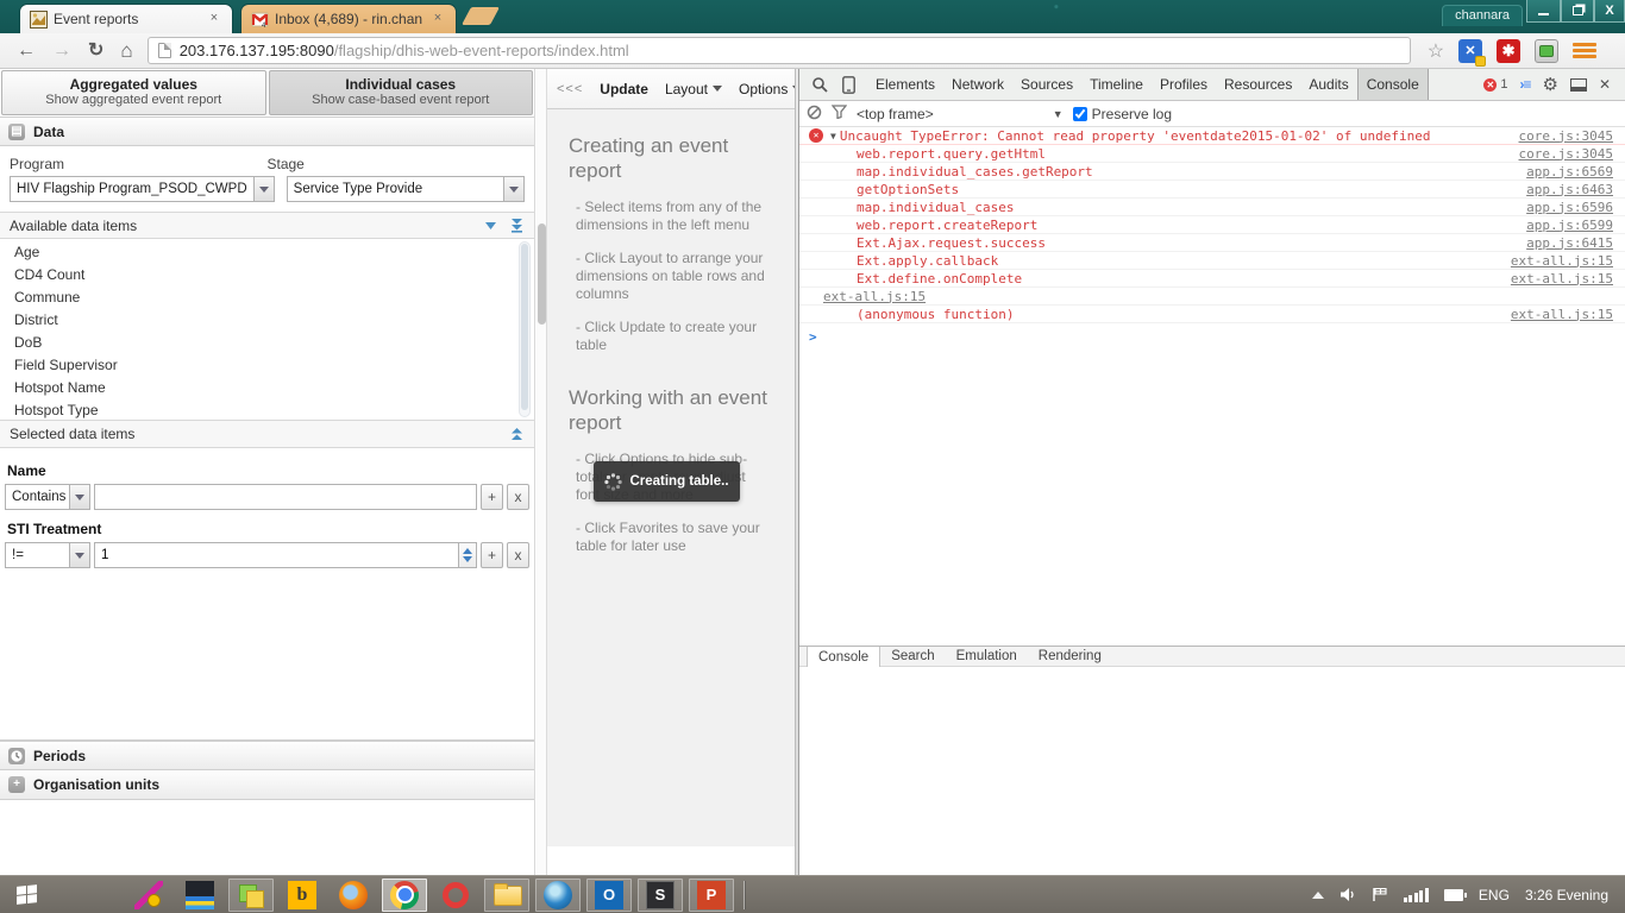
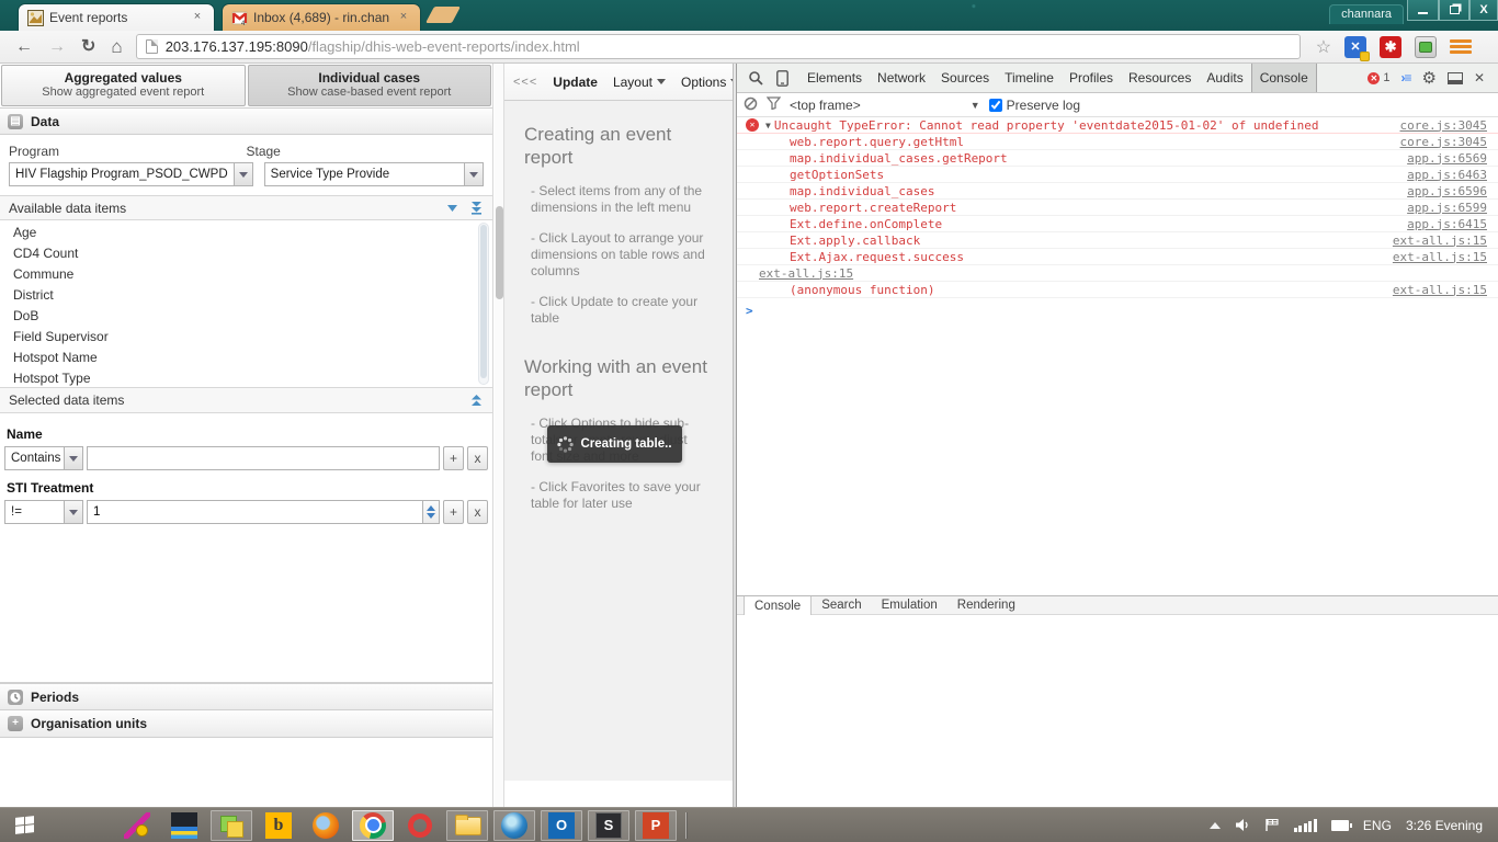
  Event reports
  ×
  Inbox (4,689) - rin.chan
  ×
  channara
  X
  ←
  →
  ↻
  ⌂
  203.176.137.195:8090
  /flagship/dhis-web-event-reports/index.html
  ☆
  ✕
  ✱
  Aggregated values
  Show aggregated event report
  Individual cases
  Show case-based event report
  ▤
  Data
  Program
  Stage
  HIV Flagship Program_PSOD_CWPD
  Service Type Provide
  Available data items
  Age
  CD4 Count
  Commune
  District
  DoB
  Field Supervisor
  Hotspot Name
  Hotspot Type
  Selected data items
  Name
  Contains
  +
  x
  STI Treatment
  !=
  1
  +
  x
  Periods
  +
  Organisation units
  <<<
  Update
  Layout
  Options
  Creating an event report
  - Select items from any of the dimensions in the left menu
  - Click Layout to arrange your dimensions on table rows and columns
  - Click Update to create your table
  Working with an event report
  - Click Favorites to save your table for later use
  Elements
  Network
  Sources
  Timeline
  Profiles
  Resources
  Audits
  Console
  ✕
  1
  ›≡
  ⚙
  ✕
  <top frame>
  ▼
  Preserve log
  ✕
  ▼
  Uncaught TypeError: Cannot read property 'eventdate2015-01-02' of undefined
  core.js:3045
  web.report.query.getHtml
  core.js:3045
  map.individual_cases.getReport
  app.js:6569
  getOptionSets
  app.js:6463
  map.individual_cases
  app.js:6596
  web.report.createReport
  app.js:6599
- Ext.Ajax.request.success
+ Ext.define.onComplete
  app.js:6415
  Ext.apply.callback
  ext-all.js:15
- Ext.define.onComplete
+ Ext.Ajax.request.success
  ext-all.js:15
  ext-all.js:15
  (anonymous function)
  ext-all.js:15
  >
  Console
  Search
  Emulation
  Rendering
  Creating table..
  b
  O
  S
  P
  ENG
  3:26 Evening
